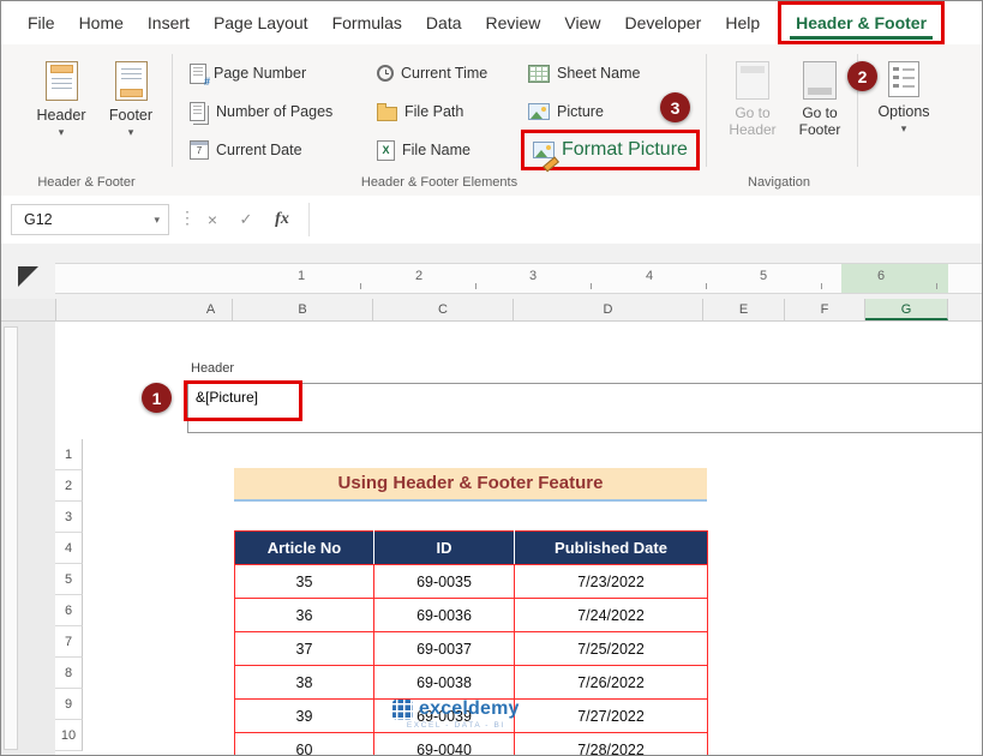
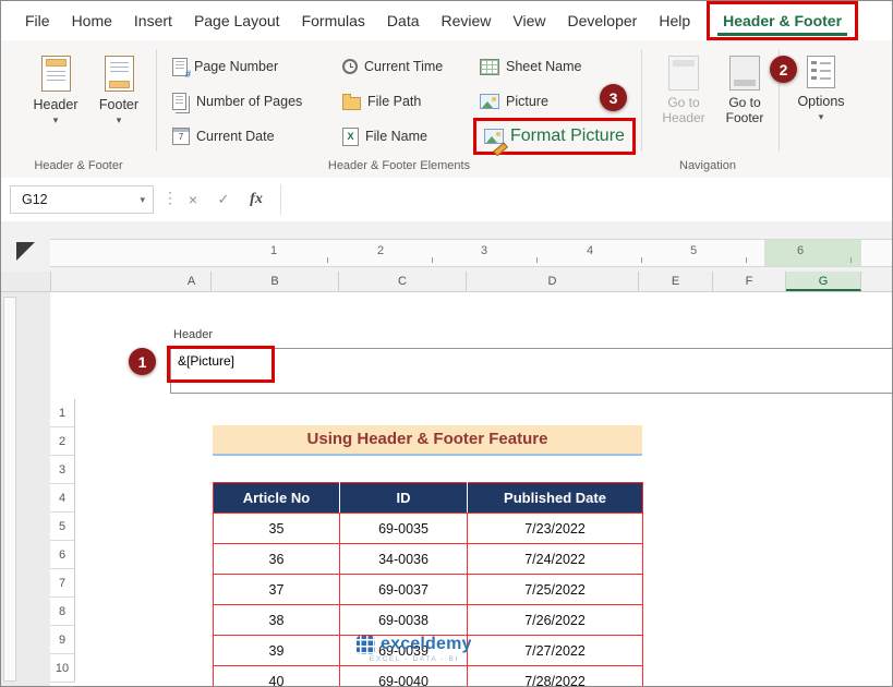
  File
  Home
  Insert
  Page Layout
  Formulas
  Data
  Review
  View
  Developer
  Help
  Header & Footer
  Header
  ▾
  Footer
  ▾
  Header & Footer
  Page Number
  Number of Pages
  Current Date
  Current Time
  File Path
  File Name
  Sheet Name
  Picture
  Format Picture
  Header & Footer Elements
  Go to Header
  Go to Footer
  Options
  ▾
  Navigation
  2
  3
  G12
  ▾
  ⋮
  ×
  ✓
  fx
  1
  2
  3
  4
  5
  6
  A
  B
  C
  D
  E
  F
  G
  1
  2
  3
  4
  5
  6
  7
  8
  9
  10
  Header
  &[Picture]
  1
  Using Header & Footer Feature
  Article No	ID	Published Date
  35	69-0035	7/23/2022
- 36	69-0036	7/24/2022
+ 36	34-0036	7/24/2022
  37	69-0037	7/25/2022
  38	69-0038	7/26/2022
  39	69-0039	7/27/2022
- 60	69-0040	7/28/2022
+ 40	69-0040	7/28/2022
  exceldemy
